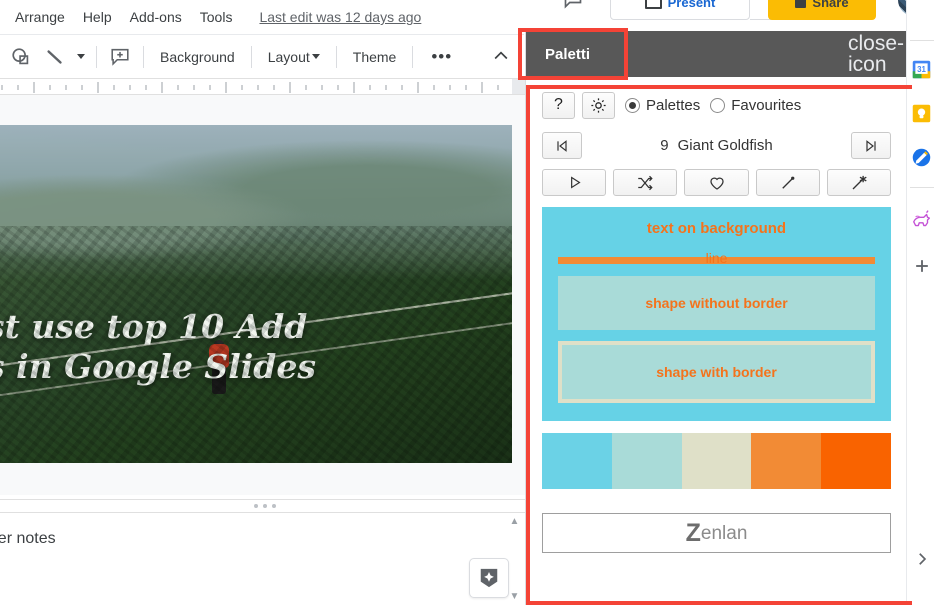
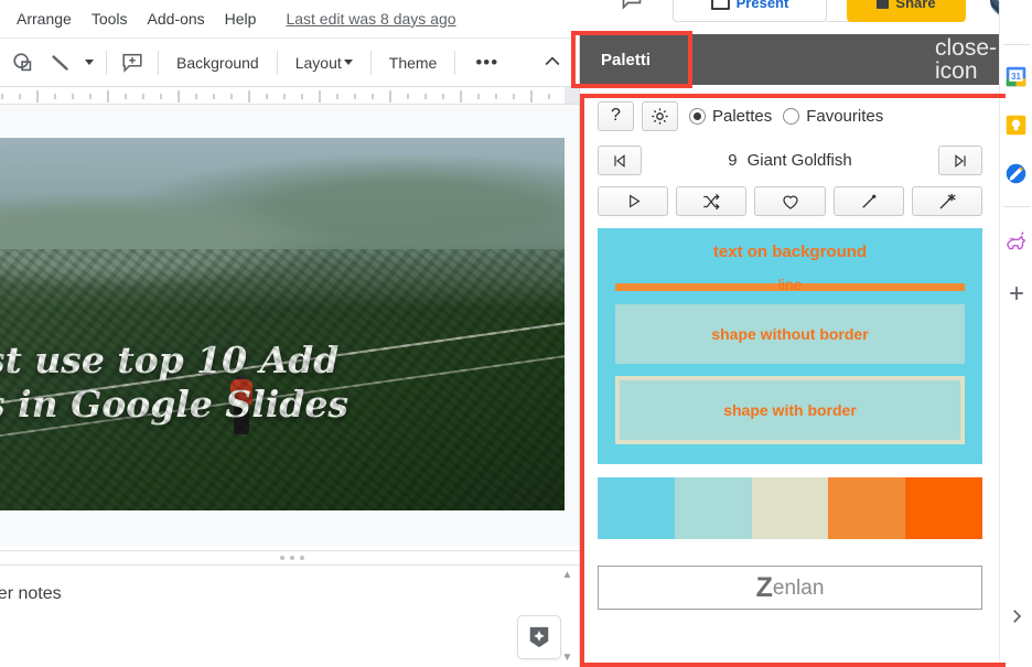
  Present
  Share
  Arrange
- Help
+ Tools
  Add-ons
- Tools
+ Help
- Last edit was 12 days ago
+ Last edit was 8 days ago
  Background
  Layout
  Theme
  •••
  er notes
  ▲
  ▼
  Paletti
  close-icon
  ?
  Palettes
  Favourites
  9
  Giant Goldfish
  text on background
  line
  shape without border
  shape with border
  Z
  enlan
  31
